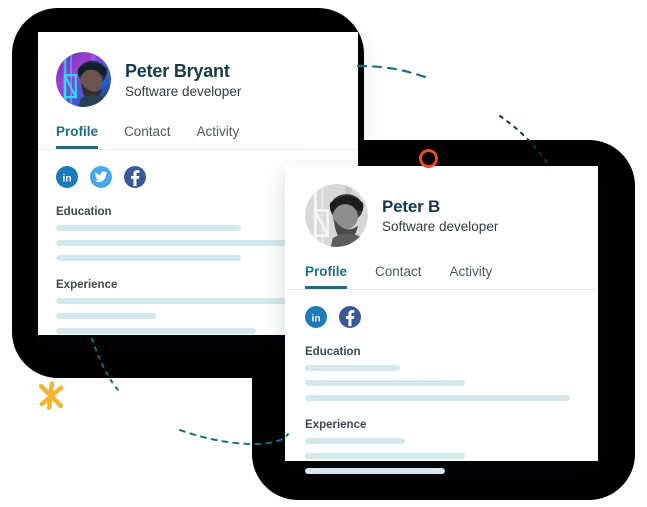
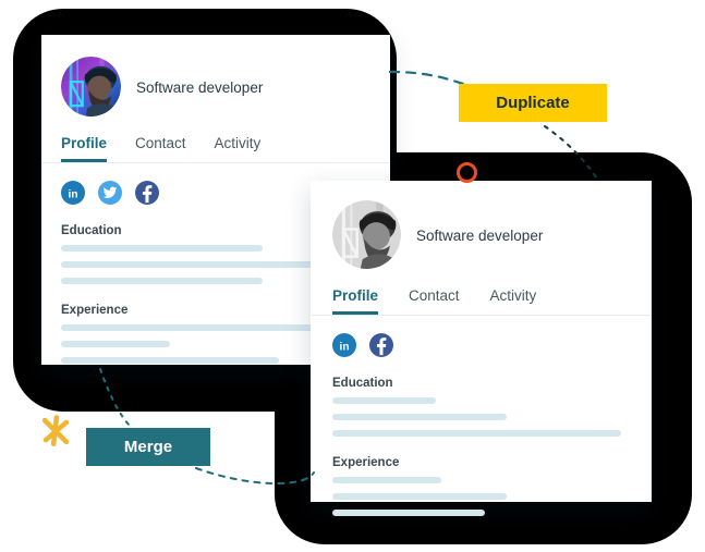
- Peter Bryant
  Software developer
  Profile
  Contact
  Activity
  in
  Education
  Experience
- Peter B
  Software developer
  Profile
  Contact
  Activity
  in
  Education
  Experience
+ Duplicate
+ Merge
